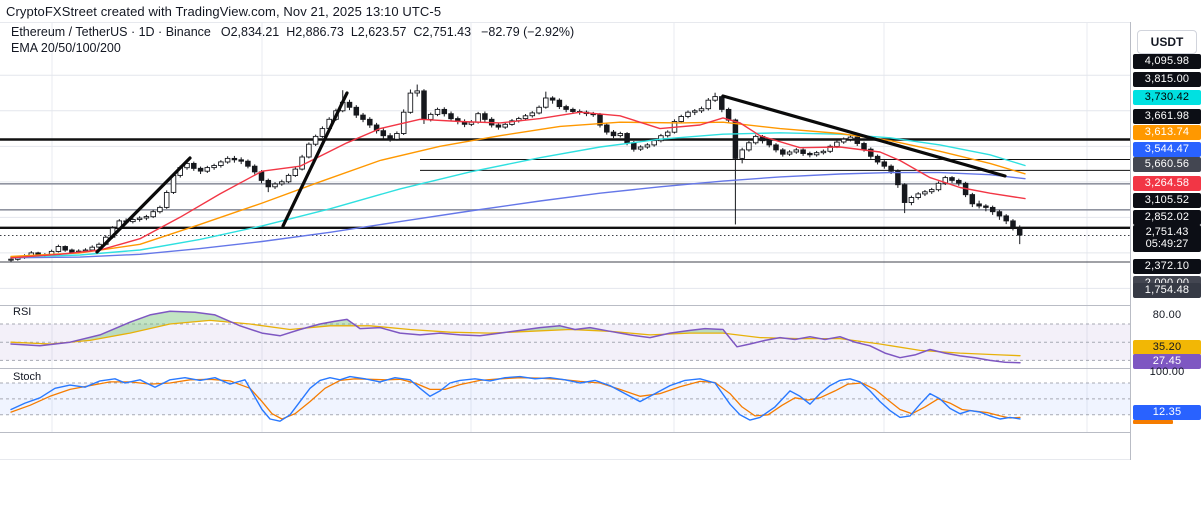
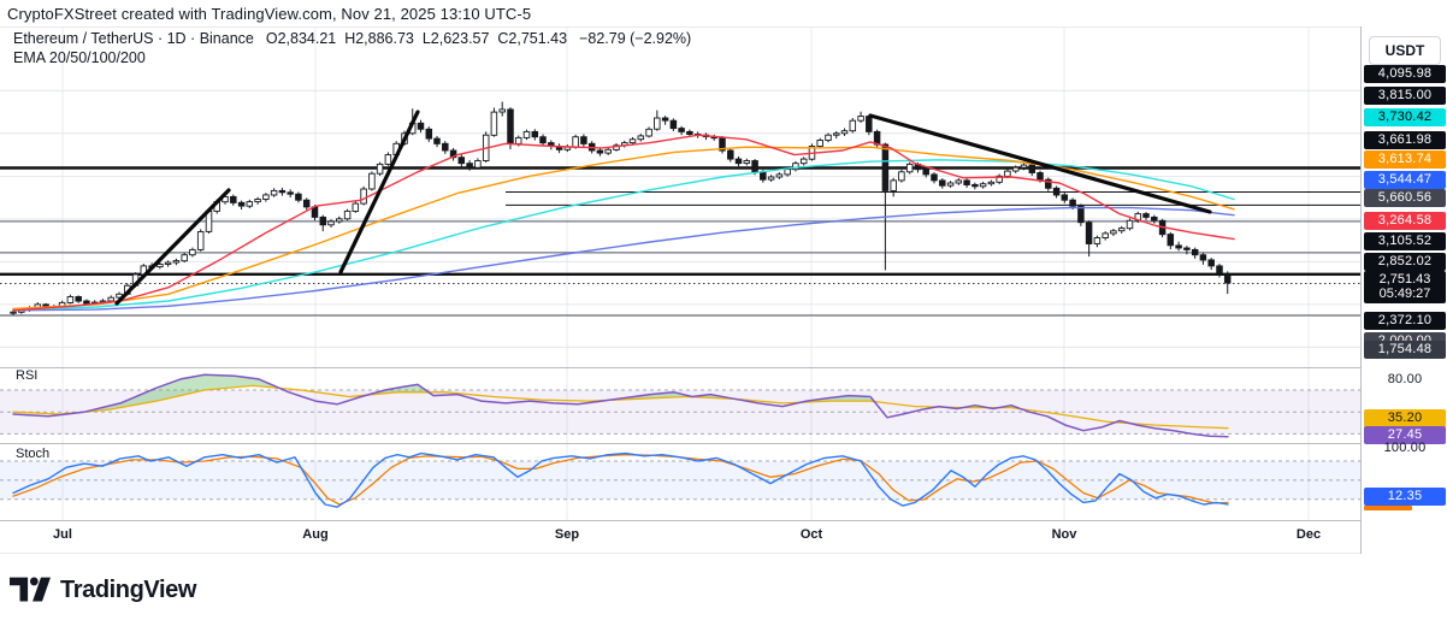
  CryptoFXStreet created with TradingView.com, Nov 21, 2025 13:10 UTC-5
  Ethereum / TetherUS · 1D · Binance O2,834.21 H2,886.73 L2,623.57 C2,751.43 −82.79 (−2.92%)
  EMA 20/50/100/200
  RSI
  Stoch
  USDT
  4,095.98
  3,815.00
  3,730.42
  3,661.98
  3,613.74
  3,544.47
  5,660.56
  3,264.58
  3,105.52
  2,852.02
  2,372.10
  1,754.48
  80.00
  35.20
  27.45
  100.00
  12.35
  2,751.43
  05:49:27
+ Jul
+ Aug
+ Sep
+ Oct
+ Nov
+ Dec
+ TradingView
